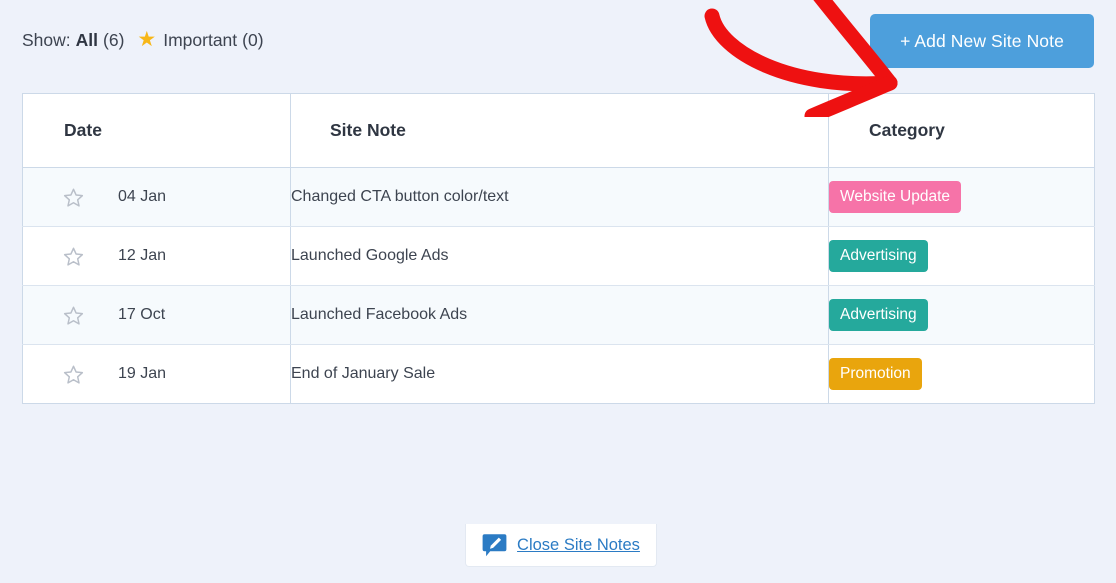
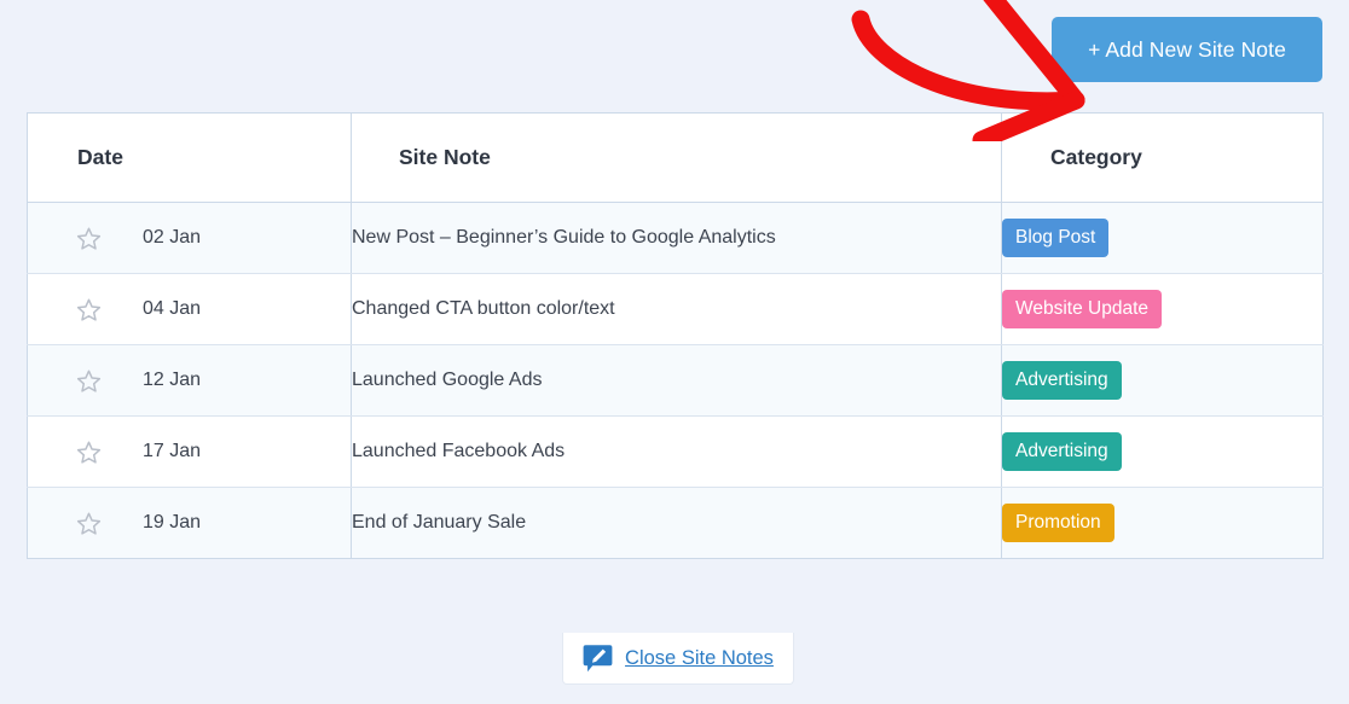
- Show:
- All
- (6)
- ★
- Important
- (0)
  + Add New Site Note
  Date	Site Note	Category
+ 02 Jan	New Post – Beginner’s Guide to Google Analytics	Blog Post
  04 Jan	Changed CTA button color/text	Website Update
  12 Jan	Launched Google Ads	Advertising
- 17 Oct	Launched Facebook Ads	Advertising
+ 17 Jan	Launched Facebook Ads	Advertising
  19 Jan	End of January Sale	Promotion
  Close Site Notes
